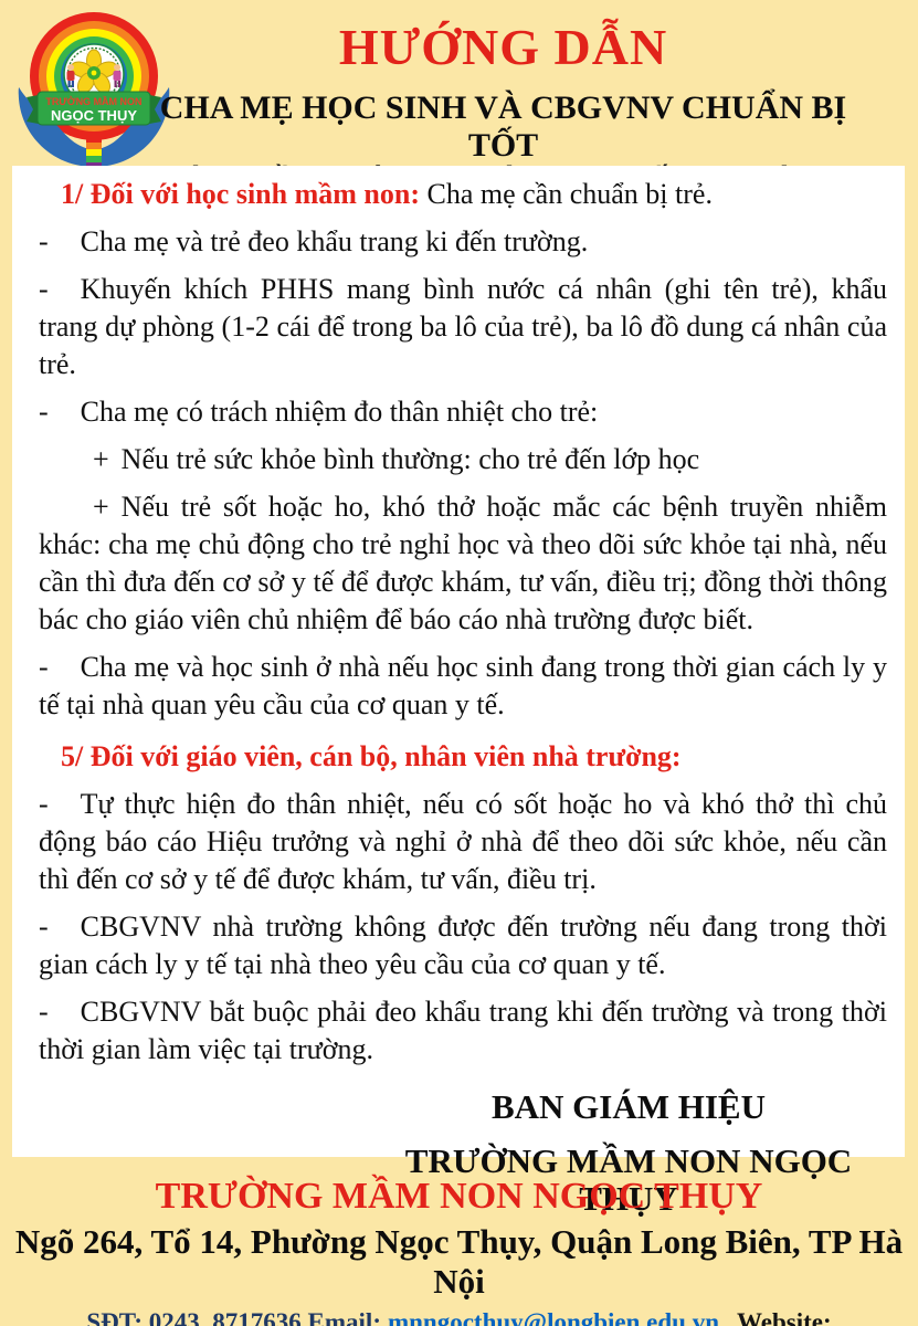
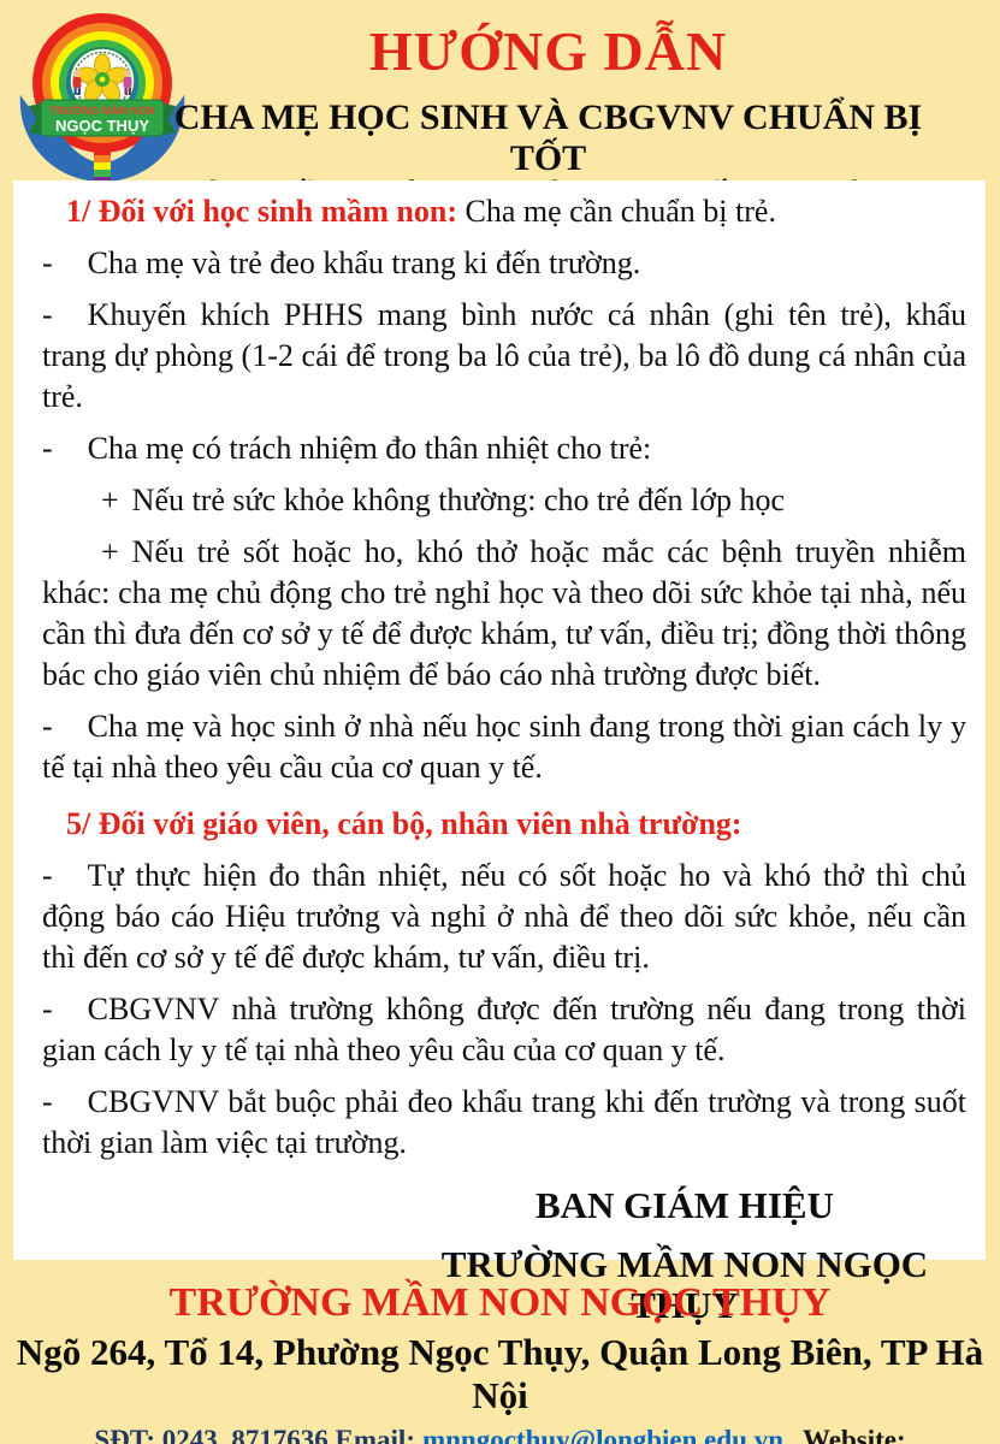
  TRƯỜNG MẦM NON
  NGỌC THỤY
  HƯỚNG DẪN
  CHA MẸ HỌC SINH VÀ CBGVNV CHUẨN BỊ TỐT
  1/ Đối với học sinh mầm non: Cha mẹ cần chuẩn bị trẻ.
  - Cha mẹ và trẻ đeo khẩu trang ki đến trường.
  - Khuyến khích PHHS mang bình nước cá nhân (ghi tên trẻ), khẩu trang dự phòng (1-2 cái để trong ba lô của trẻ), ba lô đồ dung cá nhân của trẻ.
  - Cha mẹ có trách nhiệm đo thân nhiệt cho trẻ:
- + Nếu trẻ sức khỏe bình thường: cho trẻ đến lớp học
+ + Nếu trẻ sức khỏe không thường: cho trẻ đến lớp học
  + Nếu trẻ sốt hoặc ho, khó thở hoặc mắc các bệnh truyền nhiễm khác: cha mẹ chủ động cho trẻ nghỉ học và theo dõi sức khỏe tại nhà, nếu cần thì đưa đến cơ sở y tế để được khám, tư vấn, điều trị; đồng thời thông bác cho giáo viên chủ nhiệm để báo cáo nhà trường được biết.
- - Cha mẹ và học sinh ở nhà nếu học sinh đang trong thời gian cách ly y tế tại nhà quan yêu cầu của cơ quan y tế.
+ - Cha mẹ và học sinh ở nhà nếu học sinh đang trong thời gian cách ly y tế tại nhà theo yêu cầu của cơ quan y tế.
  5/ Đối với giáo viên, cán bộ, nhân viên nhà trường:
  - Tự thực hiện đo thân nhiệt, nếu có sốt hoặc ho và khó thở thì chủ động báo cáo Hiệu trưởng và nghỉ ở nhà để theo dõi sức khỏe, nếu cần thì đến cơ sở y tế để được khám, tư vấn, điều trị.
  - CBGVNV nhà trường không được đến trường nếu đang trong thời gian cách ly y tế tại nhà theo yêu cầu của cơ quan y tế.
- - CBGVNV bắt buộc phải đeo khẩu trang khi đến trường và trong thời thời gian làm việc tại trường.
+ - CBGVNV bắt buộc phải đeo khẩu trang khi đến trường và trong suốt thời gian làm việc tại trường.
  BAN GIÁM HIỆU
  TRƯỜNG MẦM NON NGỌC THỤY
  TRƯỜNG MẦM NON NGỌC THỤY
  Ngõ 264, Tổ 14, Phường Ngọc Thụy, Quận Long Biên, TP Hà Nội
